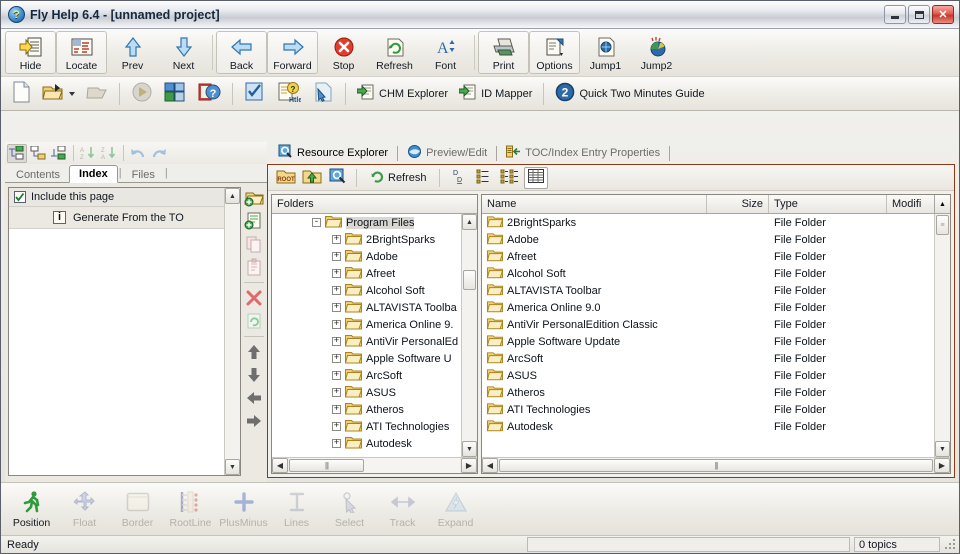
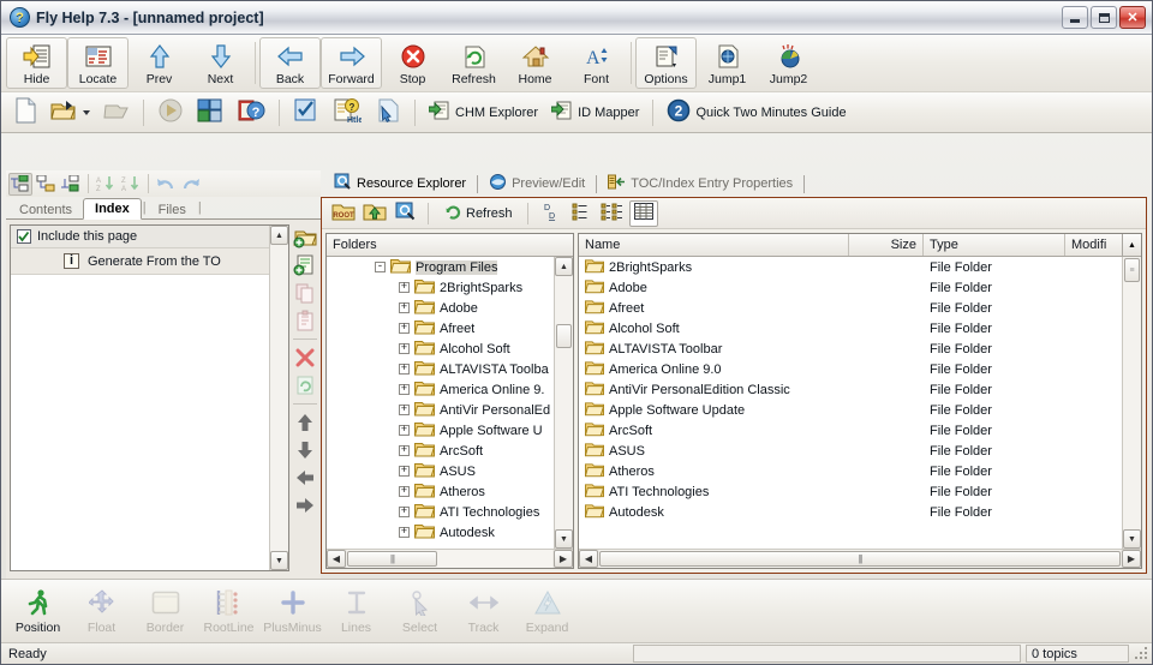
  ?
- Fly Help 6.4 - [unnamed project]
+ Fly Help 7.3 - [unnamed project]
  ✕
  Hide
  Locate
  Prev
  Next
  Back
  Forward
  Stop
  Refresh
+ Home
  A
  Font
- Print
  Options
  Jump1
  Jump2
  ?
  ?
  CHM Explorer
  ID Mapper
  2
  Quick Two Minutes Guide
  Contents
  Index
  |
  Files
  |
  Include this page
  i
  Generate From the TO
  Resource Explorer
  Preview/Edit
  TOC/Index Entry Properties
  Refresh
  Folders
  -
  Program Files
  +
  2BrightSparks
  +
  Adobe
  +
  Afreet
  +
  Alcohol Soft
  +
  ALTAVISTA Toolba
  +
  America Online 9.
  +
  AntiVir PersonalEd
  +
  Apple Software U
  +
  ArcSoft
  +
  ASUS
  +
  Atheros
  +
  ATI Technologies
  +
  Autodesk
  ◀
  |||
  ▶
  Name
  Size
  Type
  Modifi
  2BrightSparks
  File Folder
  Adobe
  File Folder
  Afreet
  File Folder
  Alcohol Soft
  File Folder
  ALTAVISTA Toolbar
  File Folder
  America Online 9.0
  File Folder
  AntiVir PersonalEdition Classic
  File Folder
  Apple Software Update
  File Folder
  ArcSoft
  File Folder
  ASUS
  File Folder
  Atheros
  File Folder
  ATI Technologies
  File Folder
  Autodesk
  File Folder
  ◀
  |||
  ▶
  Position
  Float
  Border
  RootLine
  PlusMinus
  Lines
  Select
  Track
  Expand
  Ready
  0 topics
